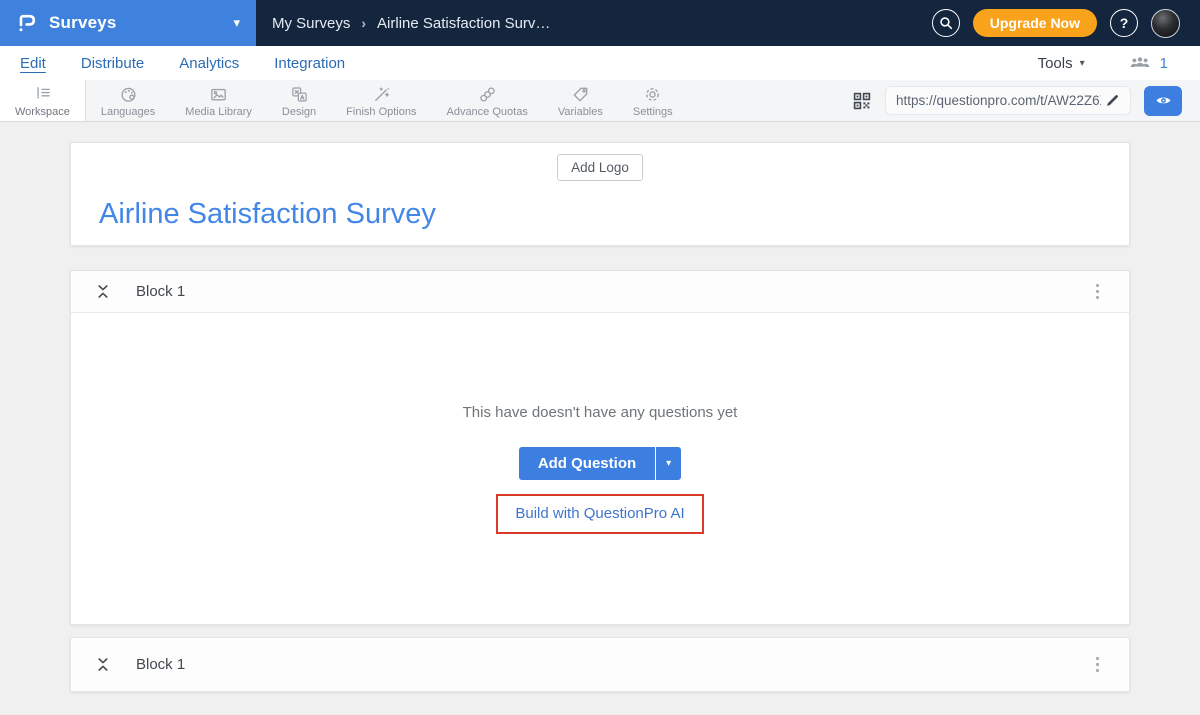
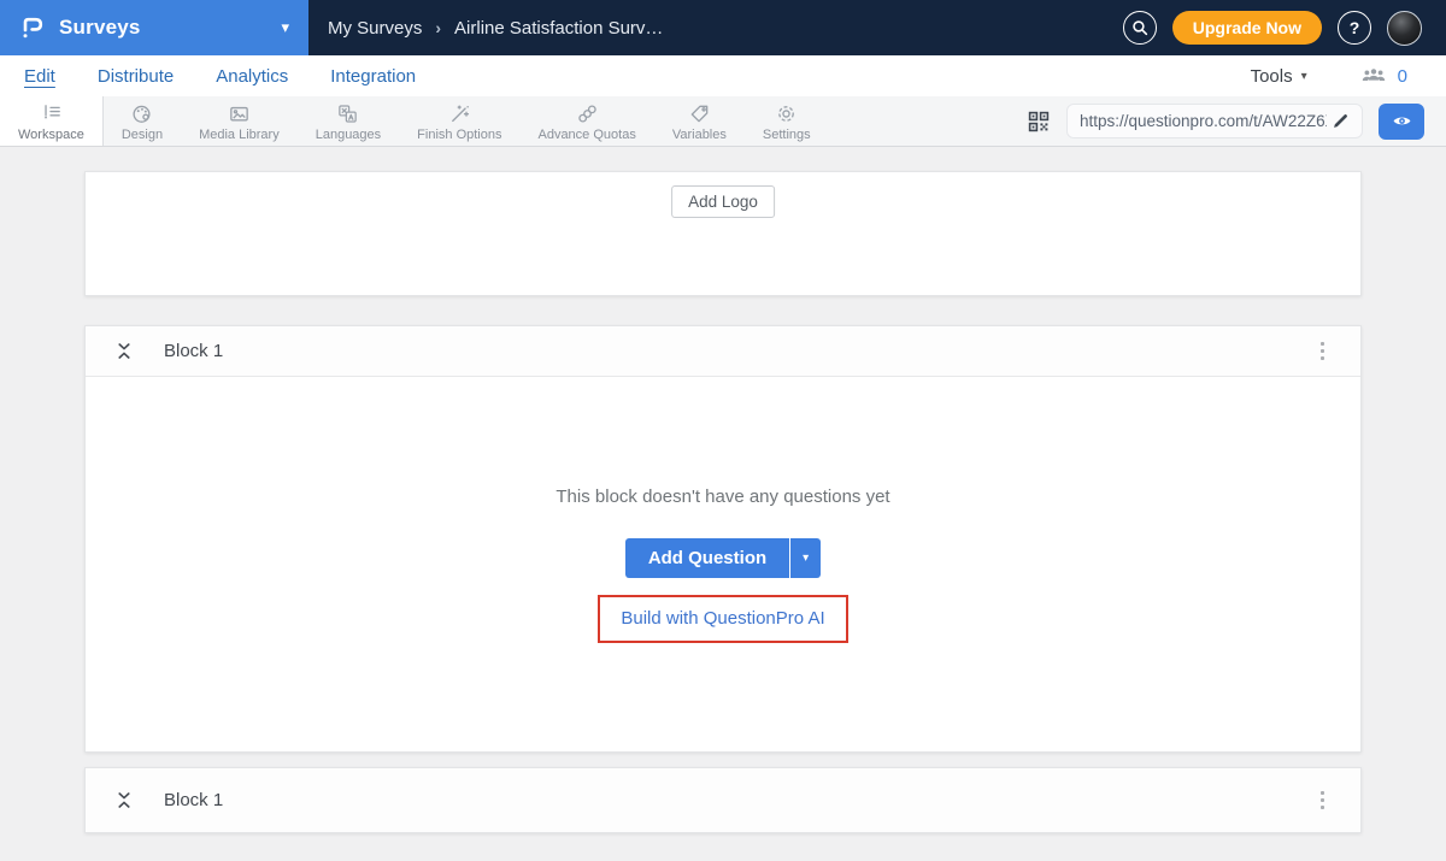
  Surveys
  ▾
  My Surveys
  ›
  Airline Satisfaction Surv…
  Upgrade Now
  ?
  Edit
  Distribute
  Analytics
  Integration
  Tools
  ▾
- 1
+ 0
  Workspace
- Languages
+ Design
  Media Library
- Design
+ Languages
  Finish Options
  Advance Quotas
  Variables
  Settings
  https://questionpro.com/t/AW22Z6
  Add Logo
- Airline Satisfaction Survey
  Block 1
- This have doesn't have any questions yet
+ This block doesn't have any questions yet
  Add Question
  ▾
  Build with QuestionPro AI
  Block 1
